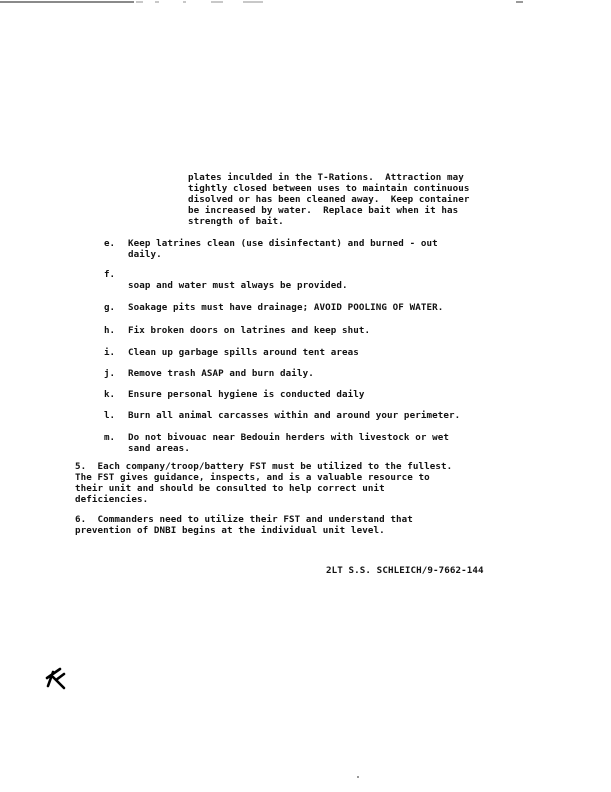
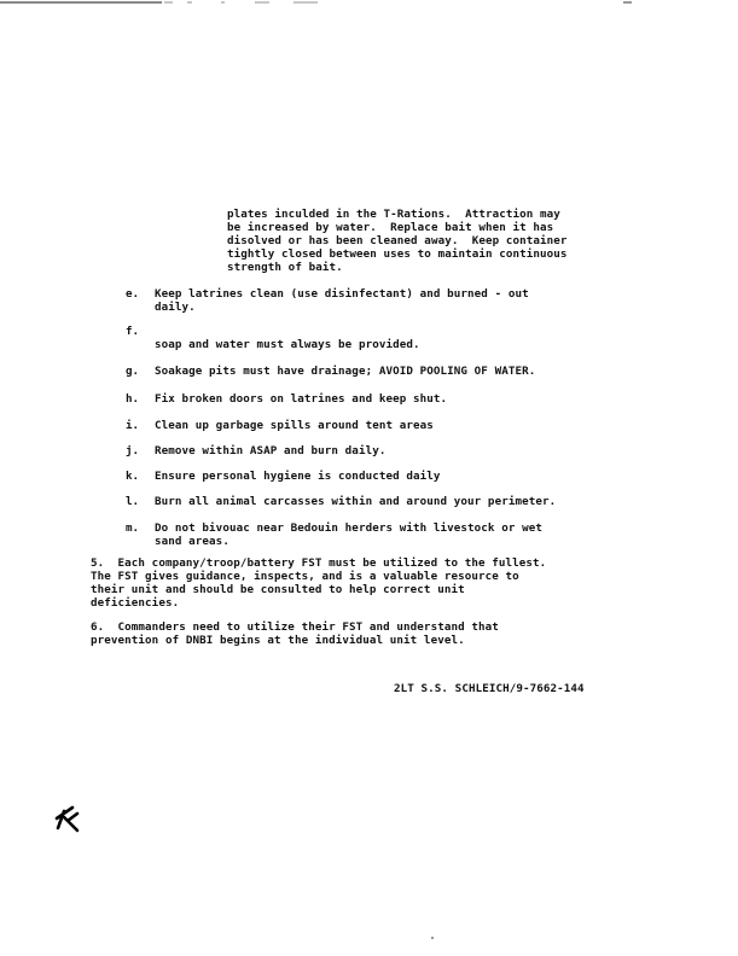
  plates inculded in the T-Rations. Attraction may
- tightly closed between uses to maintain continuous
+ be increased by water. Replace bait when it has
  disolved or has been cleaned away. Keep container
- be increased by water. Replace bait when it has
+ tightly closed between uses to maintain continuous
  strength of bait.
  e.
  Keep latrines clean (use disinfectant) and burned - out
  daily.
  f.
  soap and water must always be provided.
  g.
  Soakage pits must have drainage; AVOID POOLING OF WATER.
  h.
  Fix broken doors on latrines and keep shut.
  i.
  Clean up garbage spills around tent areas
  j.
- Remove trash ASAP and burn daily.
+ Remove within ASAP and burn daily.
  k.
  Ensure personal hygiene is conducted daily
  l.
  Burn all animal carcasses within and around your perimeter.
  m.
  Do not bivouac near Bedouin herders with livestock or wet
  sand areas.
  5. Each company/troop/battery FST must be utilized to the fullest.
  The FST gives guidance, inspects, and is a valuable resource to
  their unit and should be consulted to help correct unit
  deficiencies.
  6. Commanders need to utilize their FST and understand that
  prevention of DNBI begins at the individual unit level.
  2LT S.S. SCHLEICH/9-7662-144
